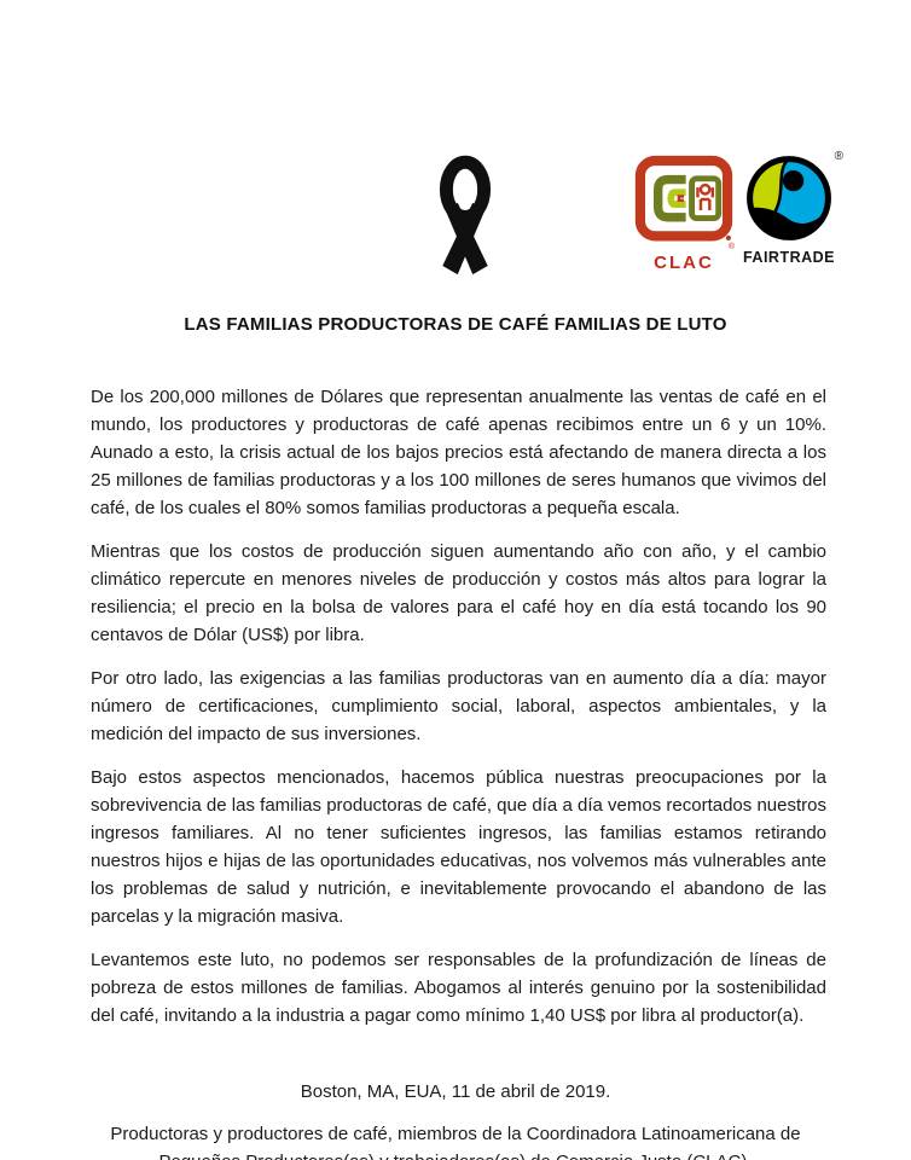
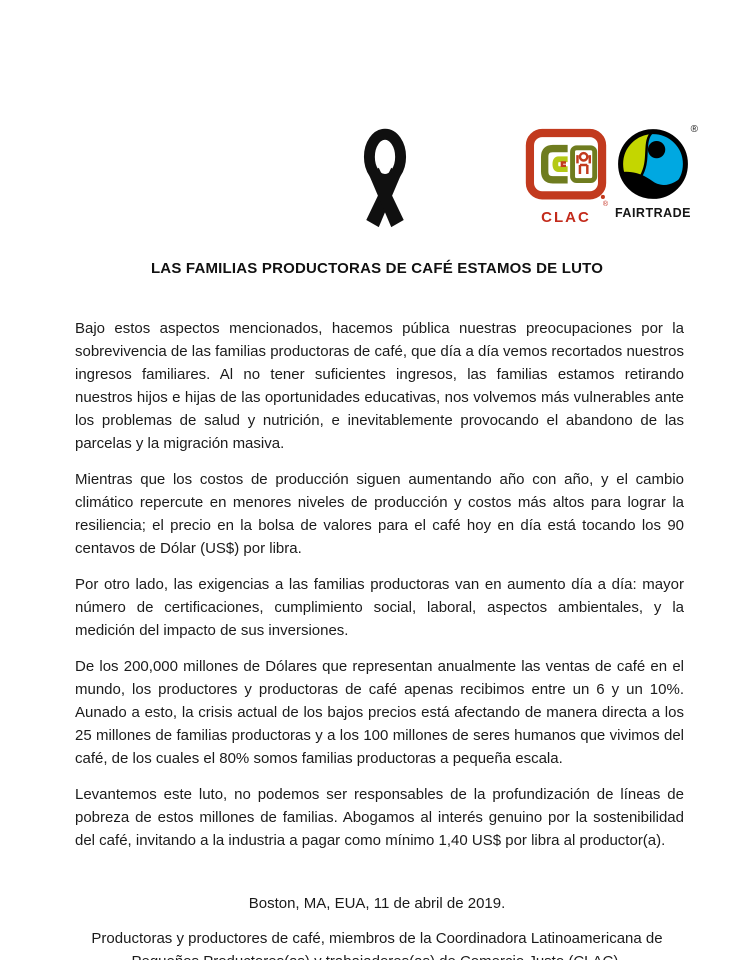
  CLAC
  ®
  FAIRTRADE
- LAS FAMILIAS PRODUCTORAS DE CAFÉ FAMILIAS DE LUTO
+ LAS FAMILIAS PRODUCTORAS DE CAFÉ ESTAMOS DE LUTO
- De los 200,000 millones de Dólares que representan anualmente las ventas de café en el mundo, los productores y productoras de café apenas recibimos entre un 6 y un 10%. Aunado a esto, la crisis actual de los bajos precios está afectando de manera directa a los 25 millones de familias productoras y a los 100 millones de seres humanos que vivimos del café, de los cuales el 80% somos familias productoras a pequeña escala.
+ Bajo estos aspectos mencionados, hacemos pública nuestras preocupaciones por la sobrevivencia de las familias productoras de café, que día a día vemos recortados nuestros ingresos familiares. Al no tener suficientes ingresos, las familias estamos retirando nuestros hijos e hijas de las oportunidades educativas, nos volvemos más vulnerables ante los problemas de salud y nutrición, e inevitablemente provocando el abandono de las parcelas y la migración masiva.
  Mientras que los costos de producción siguen aumentando año con año, y el cambio climático repercute en menores niveles de producción y costos más altos para lograr la resiliencia; el precio en la bolsa de valores para el café hoy en día está tocando los 90 centavos de Dólar (US$) por libra.
  Por otro lado, las exigencias a las familias productoras van en aumento día a día: mayor número de certificaciones, cumplimiento social, laboral, aspectos ambientales, y la medición del impacto de sus inversiones.
- Bajo estos aspectos mencionados, hacemos pública nuestras preocupaciones por la sobrevivencia de las familias productoras de café, que día a día vemos recortados nuestros ingresos familiares. Al no tener suficientes ingresos, las familias estamos retirando nuestros hijos e hijas de las oportunidades educativas, nos volvemos más vulnerables ante los problemas de salud y nutrición, e inevitablemente provocando el abandono de las parcelas y la migración masiva.
+ De los 200,000 millones de Dólares que representan anualmente las ventas de café en el mundo, los productores y productoras de café apenas recibimos entre un 6 y un 10%. Aunado a esto, la crisis actual de los bajos precios está afectando de manera directa a los 25 millones de familias productoras y a los 100 millones de seres humanos que vivimos del café, de los cuales el 80% somos familias productoras a pequeña escala.
  Levantemos este luto, no podemos ser responsables de la profundización de líneas de pobreza de estos millones de familias. Abogamos al interés genuino por la sostenibilidad del café, invitando a la industria a pagar como mínimo 1,40 US$ por libra al productor(a).
  Boston, MA, EUA, 11 de abril de 2019.
